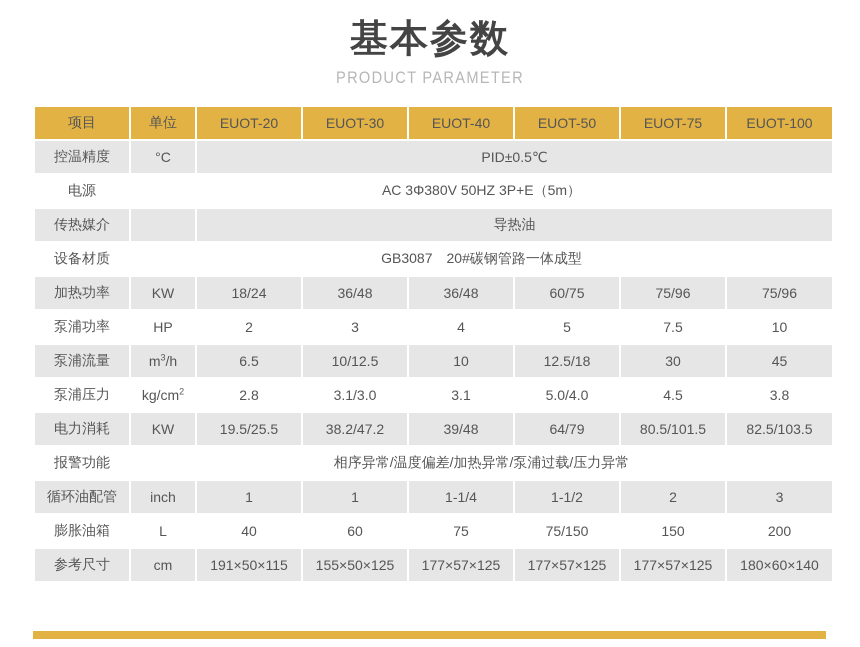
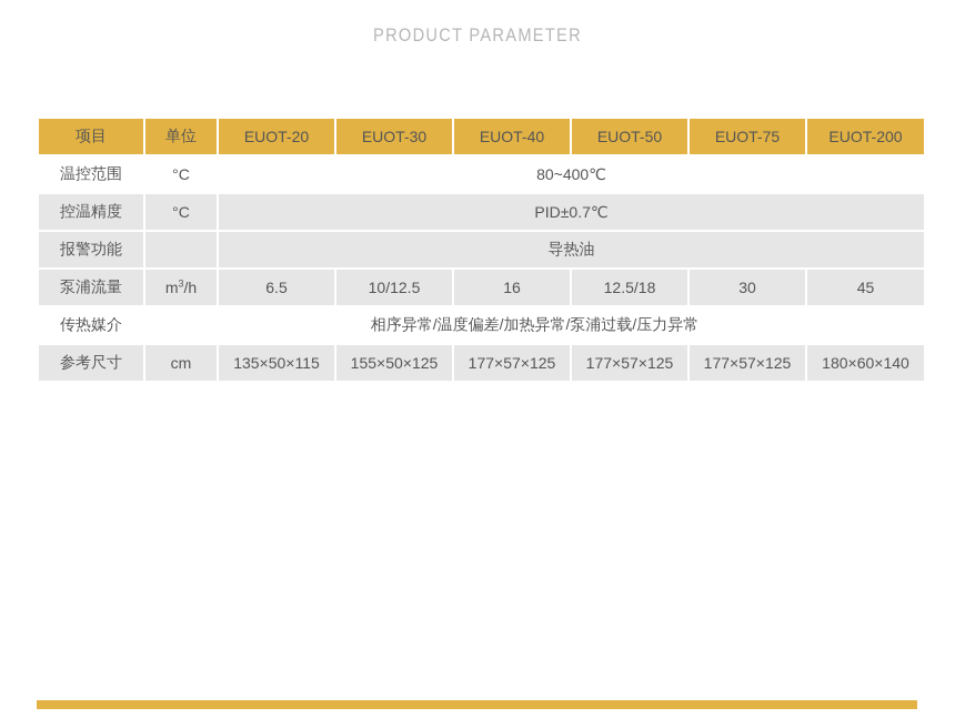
- 基本参数
  PRODUCT PARAMETER
- 项目	单位	EUOT-20	EUOT-30	EUOT-40	EUOT-50	EUOT-75	EUOT-100
+ 项目	单位	EUOT-20	EUOT-30	EUOT-40	EUOT-50	EUOT-75	EUOT-200
+ 温控范围	°C	80~400℃
- 控温精度	°C	PID±0.5℃
+ 控温精度	°C	PID±0.7℃
- 电源	AC 3Φ380V 50HZ 3P+E（5m）
- 传热媒介		导热油
+ 报警功能		导热油
- 设备材质	GB3087 20#碳钢管路一体成型
- 加热功率	KW	18/24	36/48	36/48	60/75	75/96	75/96
- 泵浦功率	HP	2	3	4	5	7.5	10
- 泵浦流量	m3/h	6.5	10/12.5	10	12.5/18	30	45
+ 泵浦流量	m3/h	6.5	10/12.5	16	12.5/18	30	45
- 泵浦压力	kg/cm2	2.8	3.1/3.0	3.1	5.0/4.0	4.5	3.8
- 电力消耗	KW	19.5/25.5	38.2/47.2	39/48	64/79	80.5/101.5	82.5/103.5
- 报警功能	相序异常/温度偏差/加热异常/泵浦过载/压力异常
+ 传热媒介	相序异常/温度偏差/加热异常/泵浦过载/压力异常
- 循环油配管	inch	1	1	1-1/4	1-1/2	2	3
- 膨胀油箱	L	40	60	75	75/150	150	200
- 参考尺寸	cm	191×50×115	155×50×125	177×57×125	177×57×125	177×57×125	180×60×140
+ 参考尺寸	cm	135×50×115	155×50×125	177×57×125	177×57×125	177×57×125	180×60×140
